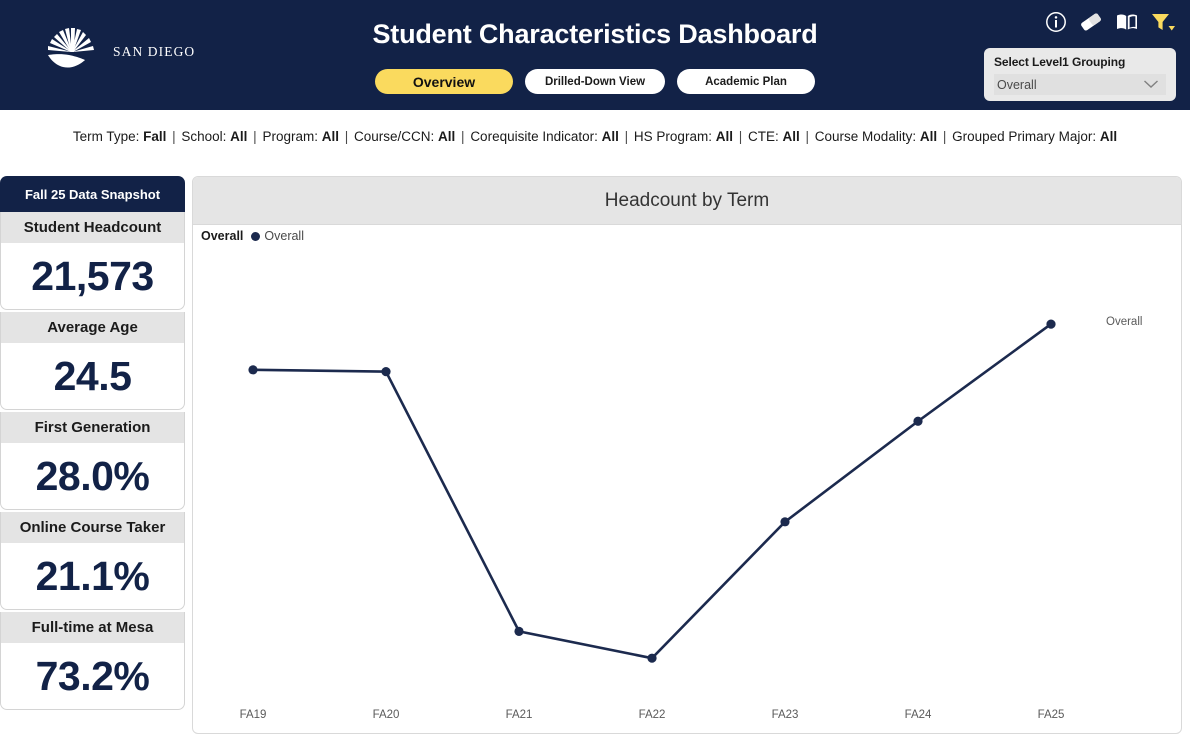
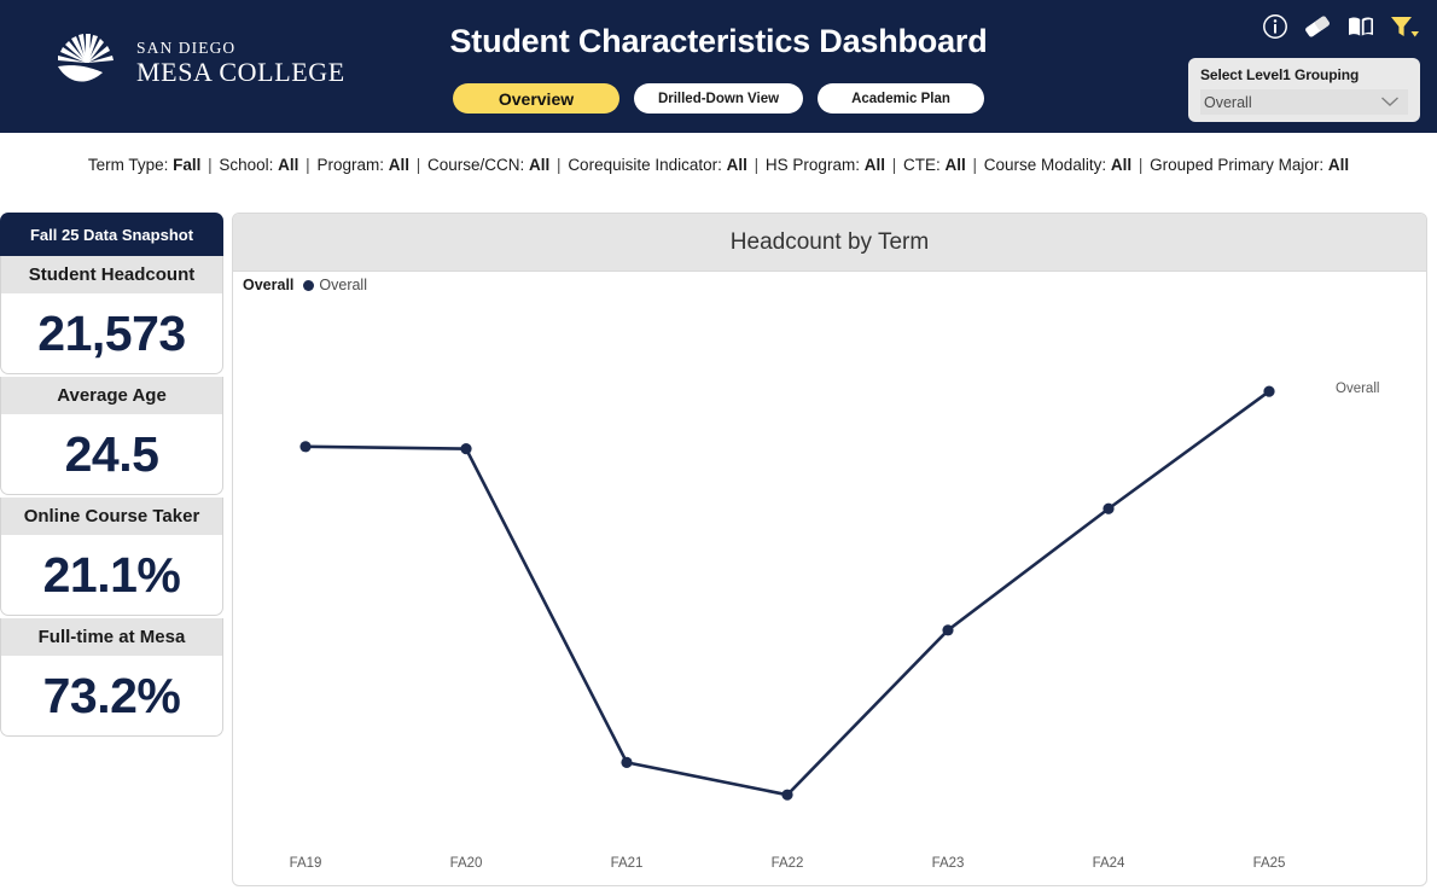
  SAN DIEGO
+ MESA COLLEGE
  Student Characteristics Dashboard
  Overview
  Drilled-Down View
  Academic Plan
  Select Level1 Grouping
  Overall
  Term Type: Fall | School: All | Program: All | Course/CCN: All | Corequisite Indicator: All | HS Program: All | CTE: All | Course Modality: All | Grouped Primary Major: All
  Fall 25 Data Snapshot
  Student Headcount
  21,573
  Average Age
  24.5
- First Generation
- 28.0%
  Online Course Taker
  21.1%
  Full-time at Mesa
  73.2%
  Headcount by Term
  Overall
  Overall
  FA19
  FA20
  FA21
  FA22
  FA23
  FA24
  FA25
  Overall
